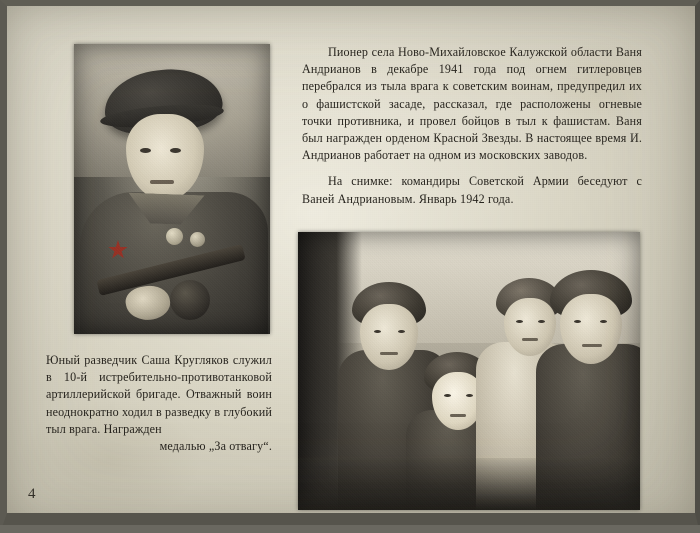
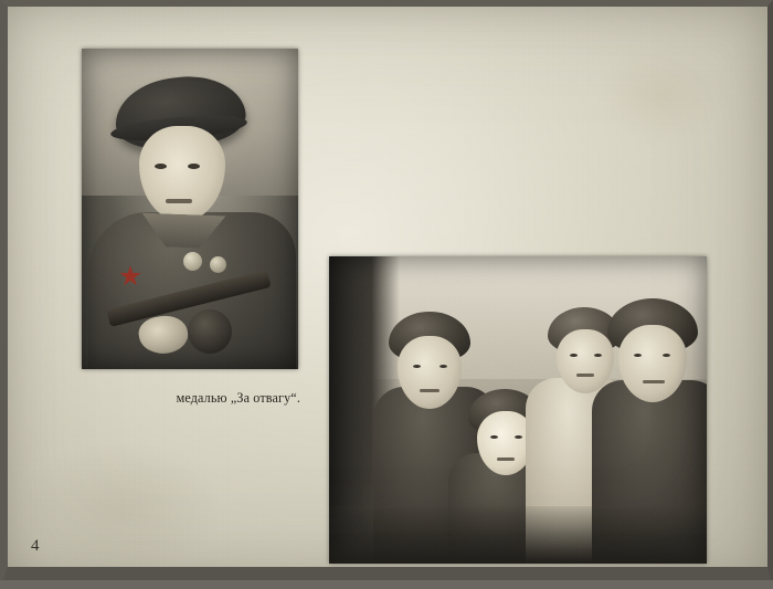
- Пионер села Ново-Михайловское Калужской области Ваня Андрианов в декабре 1941 года под огнем гитлеровцев перебрался из тыла врага к советским воинам, предупредил их о фашистской засаде, рассказал, где расположены огневые точки противника, и провел бойцов в тыл к фашистам. Ваня был награжден орденом Красной Звезды. В настоящее время И. Андрианов работает на одном из московских заводов.
- На снимке: командиры Советской Армии беседуют с Ваней Андриановым. Январь 1942 года.
- Юный разведчик Саша Кругляков служил в 10-й истребительно-противотанковой артиллерийской бригаде. Отважный воин неоднократно ходил в разведку в глубокий тыл врага. Награжден
  медалью „За отвагу“.
  4
